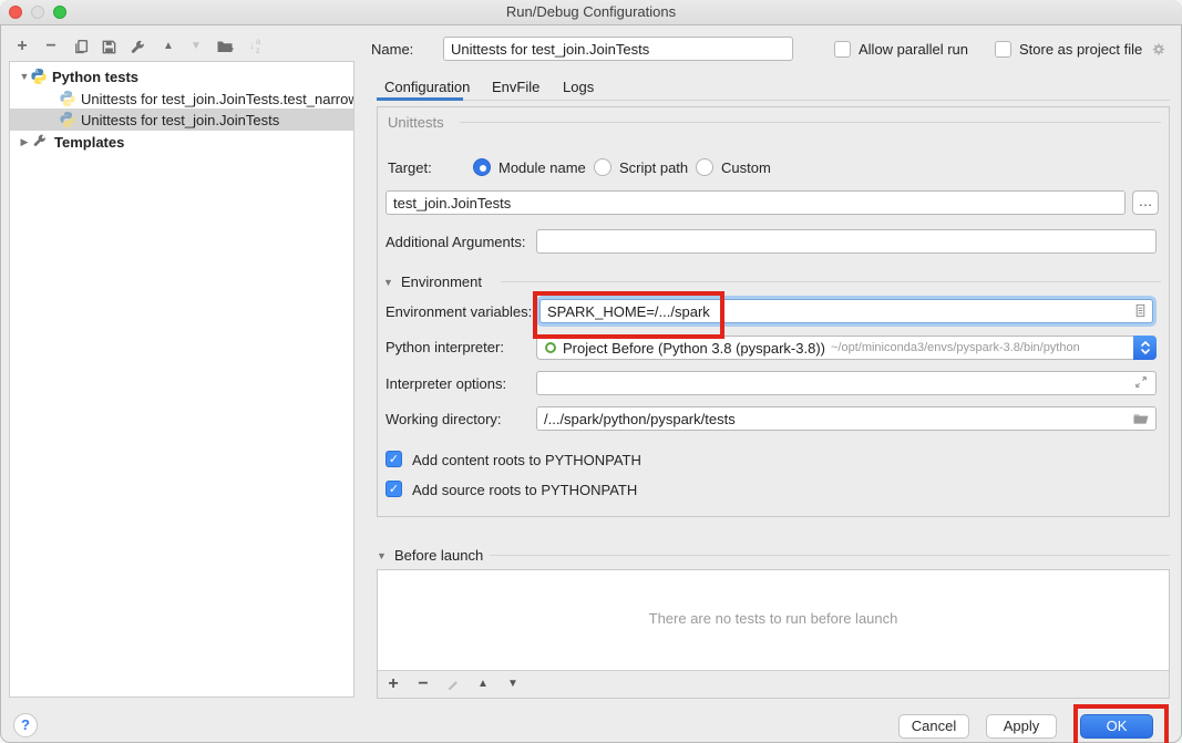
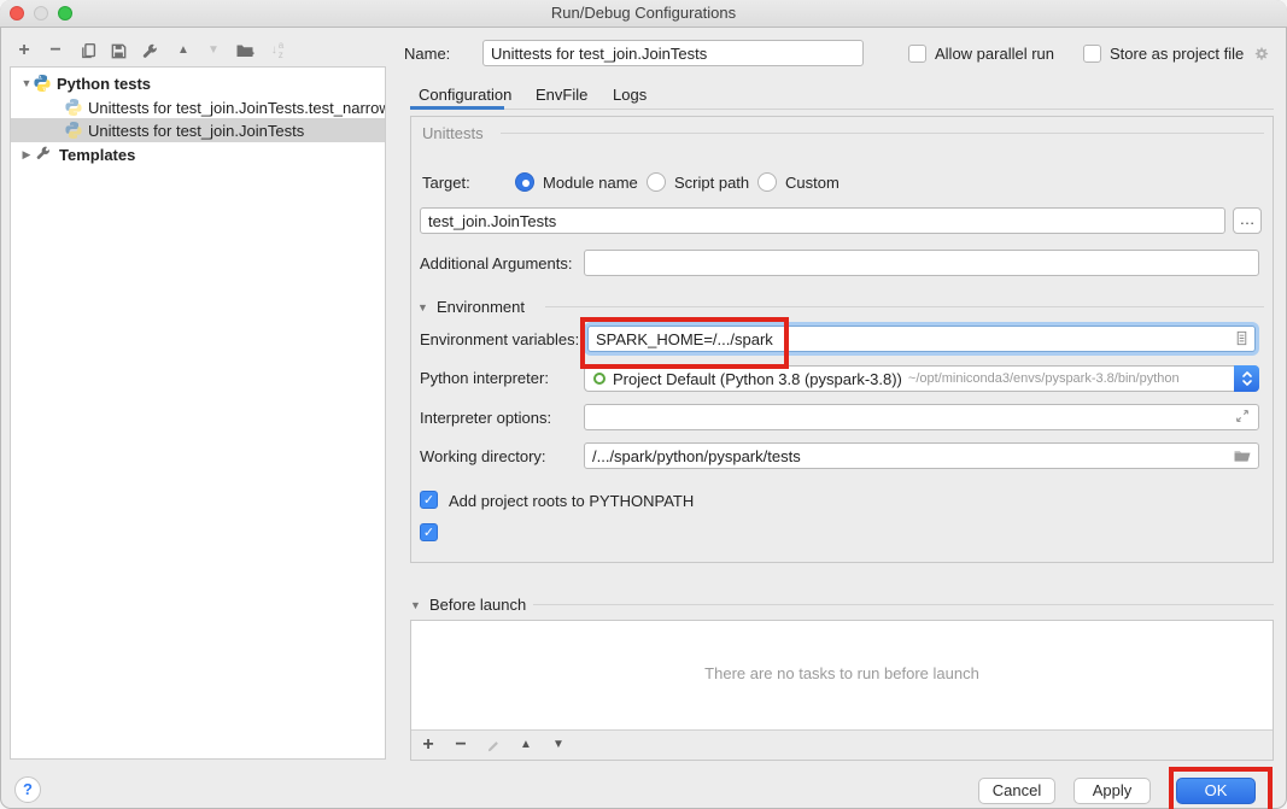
  Run/Debug Configurations
  +
  −
  ▲
  ▼
  ↓
  a
  z
  ▼
  Python tests
  Unittests for test_join.JoinTests.test_narro
  Unittests for test_join.JoinTests
  ▶
  Templates
  Name:
  Unittests for test_join.JoinTests
  Allow parallel run
  Store as project file
  Configuration
  EnvFile
  Logs
  Unittests
  Target:
  Module name
  Script path
  Custom
  test_join.JoinTests
  …
  Additional Arguments:
  ▼
  Environment
  Environment variables:
  SPARK_HOME=/.../spark
  Python interpreter:
- Project Before (Python 3.8 (pyspark-3.8))
+ Project Default (Python 3.8 (pyspark-3.8))
  ~/opt/miniconda3/envs/pyspark-3.8/bin/python
  Interpreter options:
  Working directory:
  /.../spark/python/pyspark/tests
- Add content roots to PYTHONPATH
+ Add project roots to PYTHONPATH
- Add source roots to PYTHONPATH
  ▼
  Before launch
- There are no tests to run before launch
+ There are no tasks to run before launch
  +
  −
  ▲
  ▼
  ?
  Cancel
  Apply
  OK
